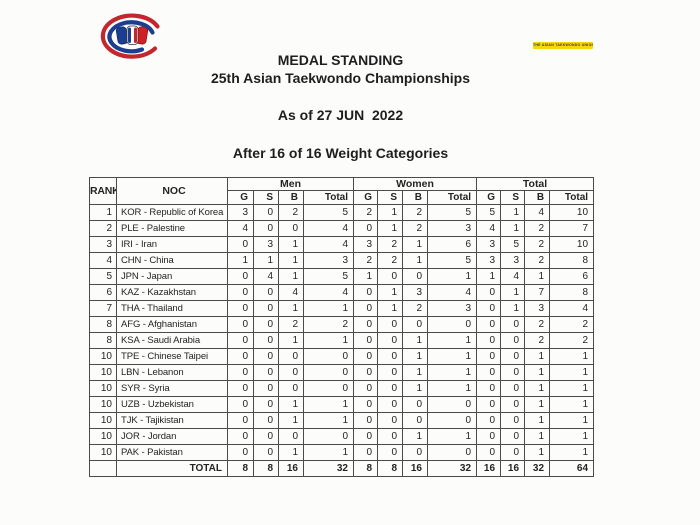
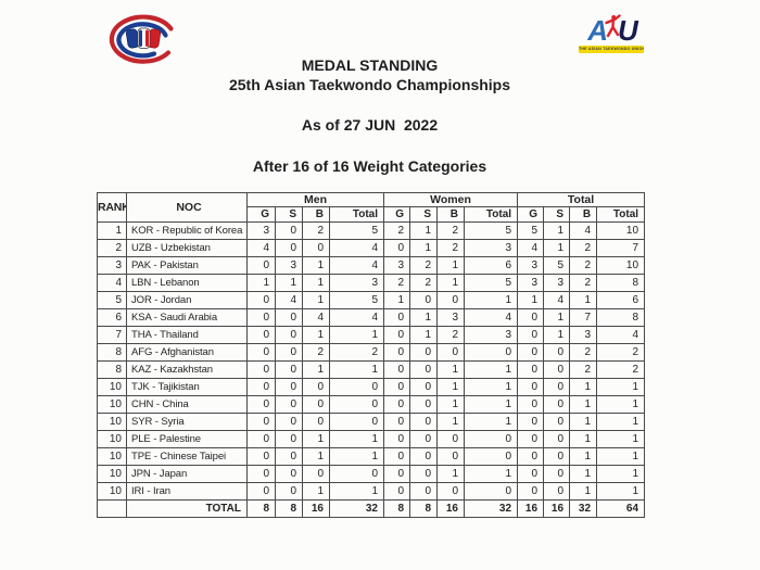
+ A
+ U
  MEDAL STANDING
  25th Asian Taekwondo Championships
  As of 27 JUN 2022
  After 16 of 16 Weight Categories
  RANK	NOC	Men	Women	Total
  G	S	B	Total	G	S	B	Total	G	S	B	Total
  1	KOR - Republic of Korea	3	0	2	5	2	1	2	5	5	1	4	10
- 2	PLE - Palestine	4	0	0	4	0	1	2	3	4	1	2	7
+ 2	UZB - Uzbekistan	4	0	0	4	0	1	2	3	4	1	2	7
- 3	IRI - Iran	0	3	1	4	3	2	1	6	3	5	2	10
+ 3	PAK - Pakistan	0	3	1	4	3	2	1	6	3	5	2	10
- 4	CHN - China	1	1	1	3	2	2	1	5	3	3	2	8
+ 4	LBN - Lebanon	1	1	1	3	2	2	1	5	3	3	2	8
- 5	JPN - Japan	0	4	1	5	1	0	0	1	1	4	1	6
+ 5	JOR - Jordan	0	4	1	5	1	0	0	1	1	4	1	6
- 6	KAZ - Kazakhstan	0	0	4	4	0	1	3	4	0	1	7	8
+ 6	KSA - Saudi Arabia	0	0	4	4	0	1	3	4	0	1	7	8
  7	THA - Thailand	0	0	1	1	0	1	2	3	0	1	3	4
  8	AFG - Afghanistan	0	0	2	2	0	0	0	0	0	0	2	2
- 8	KSA - Saudi Arabia	0	0	1	1	0	0	1	1	0	0	2	2
+ 8	KAZ - Kazakhstan	0	0	1	1	0	0	1	1	0	0	2	2
- 10	TPE - Chinese Taipei	0	0	0	0	0	0	1	1	0	0	1	1
+ 10	TJK - Tajikistan	0	0	0	0	0	0	1	1	0	0	1	1
- 10	LBN - Lebanon	0	0	0	0	0	0	1	1	0	0	1	1
+ 10	CHN - China	0	0	0	0	0	0	1	1	0	0	1	1
  10	SYR - Syria	0	0	0	0	0	0	1	1	0	0	1	1
- 10	UZB - Uzbekistan	0	0	1	1	0	0	0	0	0	0	1	1
+ 10	PLE - Palestine	0	0	1	1	0	0	0	0	0	0	1	1
- 10	TJK - Tajikistan	0	0	1	1	0	0	0	0	0	0	1	1
+ 10	TPE - Chinese Taipei	0	0	1	1	0	0	0	0	0	0	1	1
- 10	JOR - Jordan	0	0	0	0	0	0	1	1	0	0	1	1
+ 10	JPN - Japan	0	0	0	0	0	0	1	1	0	0	1	1
- 10	PAK - Pakistan	0	0	1	1	0	0	0	0	0	0	1	1
+ 10	IRI - Iran	0	0	1	1	0	0	0	0	0	0	1	1
  	TOTAL	8	8	16	32	8	8	16	32	16	16	32	64
